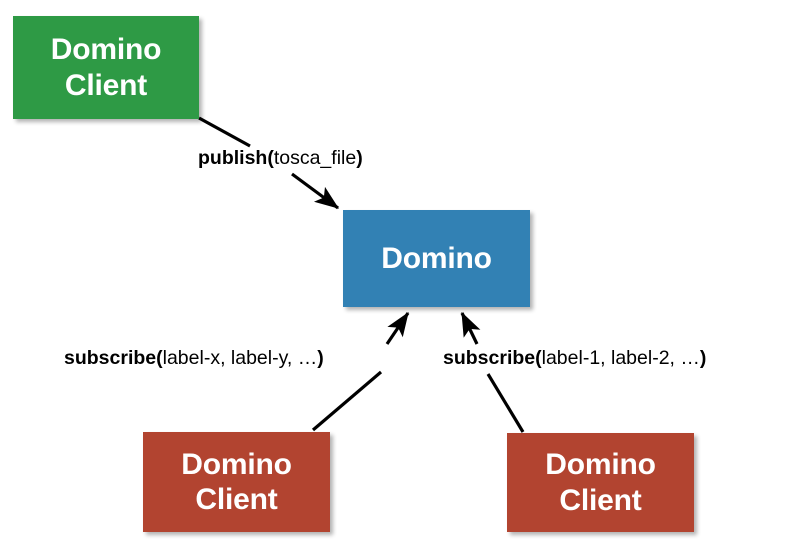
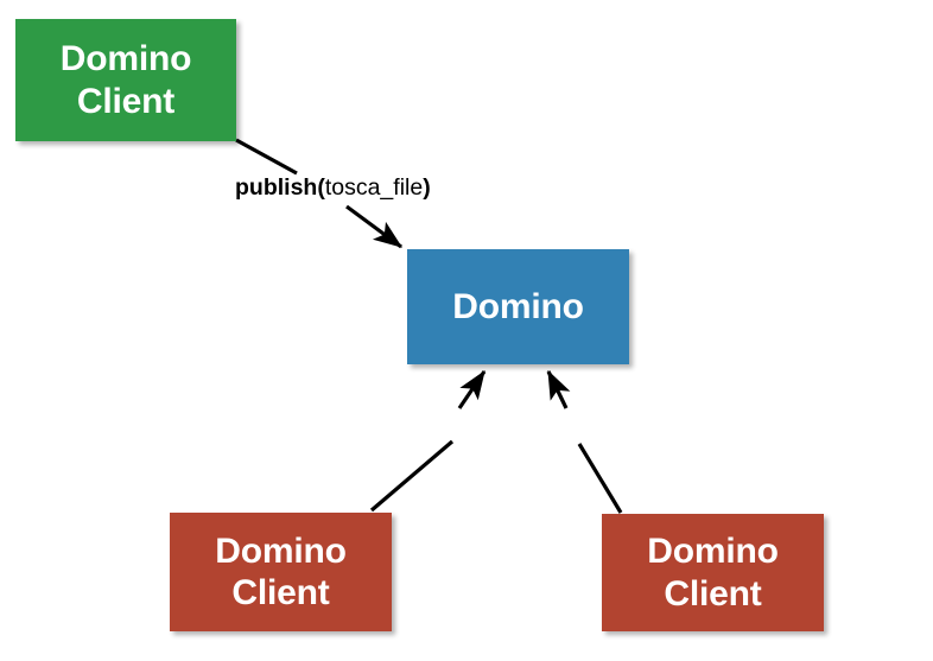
  Domino
  Client
  Domino
  Domino
  Client
  Domino
  Client
  publish(tosca_file)
- subscribe(label-x, label-y, …)
- subscribe(label-1, label-2, …)
